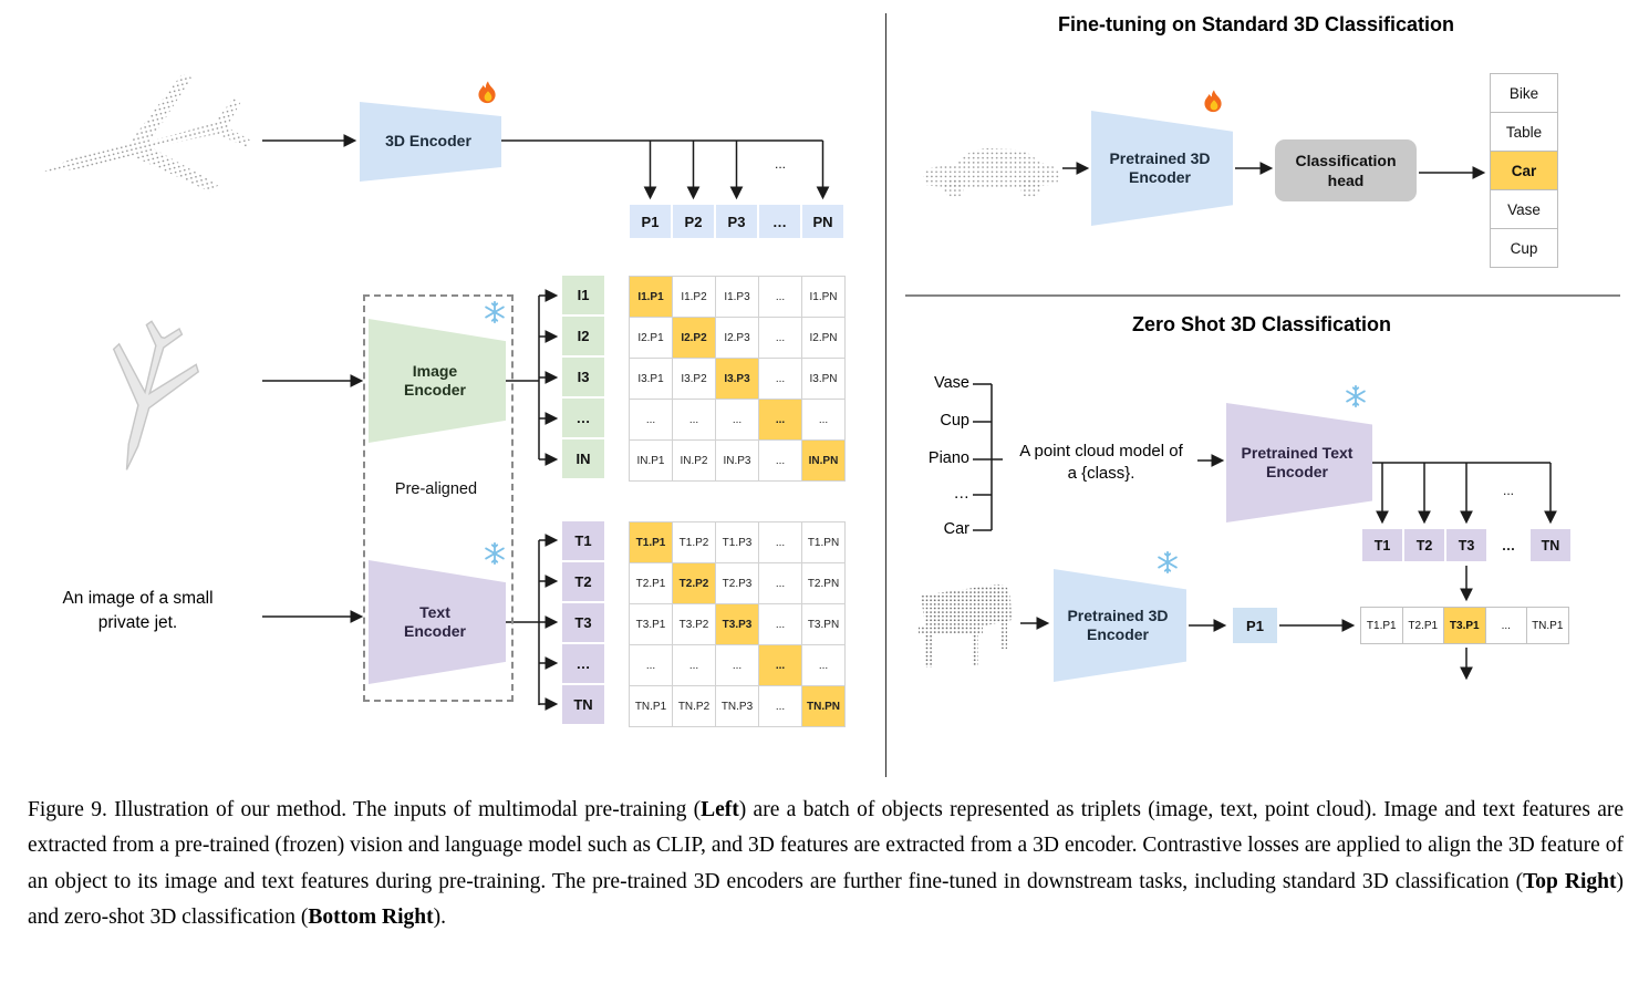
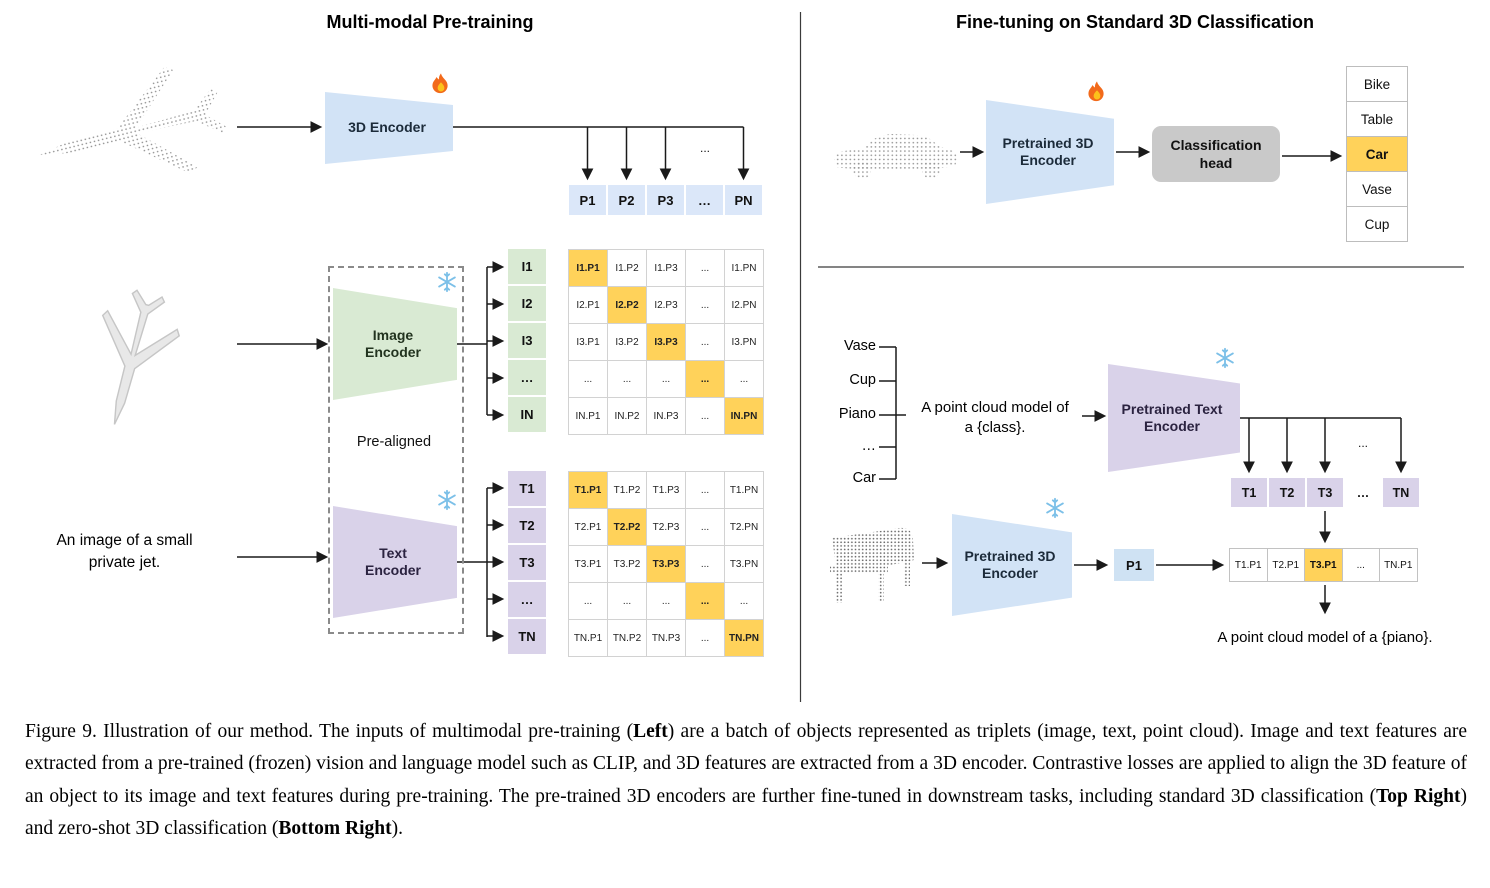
+ Multi-modal Pre-training
  3D Encoder
  ...
  P1
  P2
  P3
  …
  PN
  Pre-aligned
  Image
  Encoder
  Text
  Encoder
  An image of a small
  private jet.
  I1
  I2
  I3
  …
  IN
  I1.P1
  I1.P2
  I1.P3
  ...
  I1.PN
  I2.P1
  I2.P2
  I2.P3
  ...
  I2.PN
  I3.P1
  I3.P2
  I3.P3
  ...
  I3.PN
  ...
  ...
  ...
  ...
  ...
  IN.P1
  IN.P2
  IN.P3
  ...
  IN.PN
  T1
  T2
  T3
  …
  TN
  T1.P1
  T1.P2
  T1.P3
  ...
  T1.PN
  T2.P1
  T2.P2
  T2.P3
  ...
  T2.PN
  T3.P1
  T3.P2
  T3.P3
  ...
  T3.PN
  ...
  ...
  ...
  ...
  ...
  TN.P1
  TN.P2
  TN.P3
  ...
  TN.PN
  Fine-tuning on Standard 3D Classification
  Pretrained 3D
  Encoder
  Classification
  head
  Bike
  Table
  Car
  Vase
  Cup
- Zero Shot 3D Classification
  Vase
  Cup
  Piano
  …
  Car
  A point cloud model of
  a {class}.
  Pretrained Text
  Encoder
  ...
  T1
  T2
  T3
  …
  TN
  Pretrained 3D
  Encoder
  P1
  T1.P1
  T2.P1
  T3.P1
  ...
  TN.P1
+ A point cloud model of a {piano}.
  Figure 9. Illustration of our method. The inputs of multimodal pre-training (Left) are a batch of objects represented as triplets (image, text, point cloud). Image and text features are extracted from a pre-trained (frozen) vision and language model such as CLIP, and 3D features are extracted from a 3D encoder. Contrastive losses are applied to align the 3D feature of an object to its image and text features during pre-training. The pre-trained 3D encoders are further fine-tuned in downstream tasks, including standard 3D classification (Top Right) and zero-shot 3D classification (Bottom Right).
